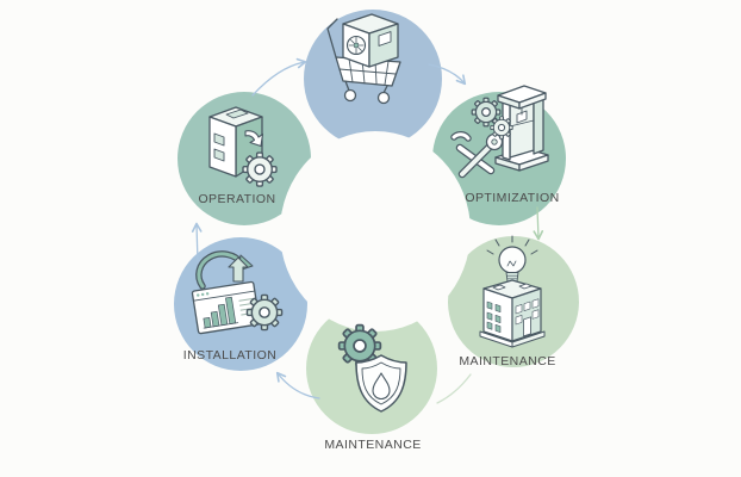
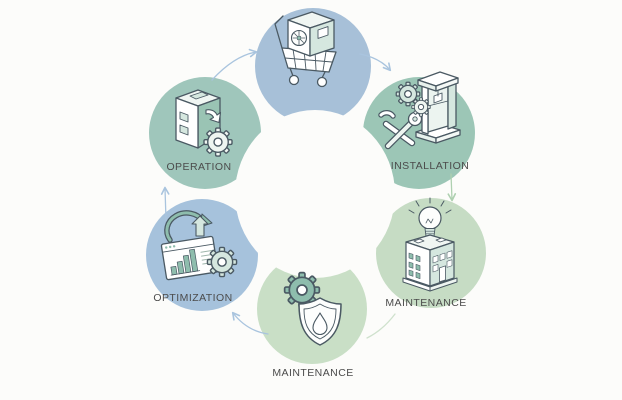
- OPTIMIZATION
+ INSTALLATION
  MAINTENANCE
  MAINTENANCE
- INSTALLATION
+ OPTIMIZATION
  OPERATION
